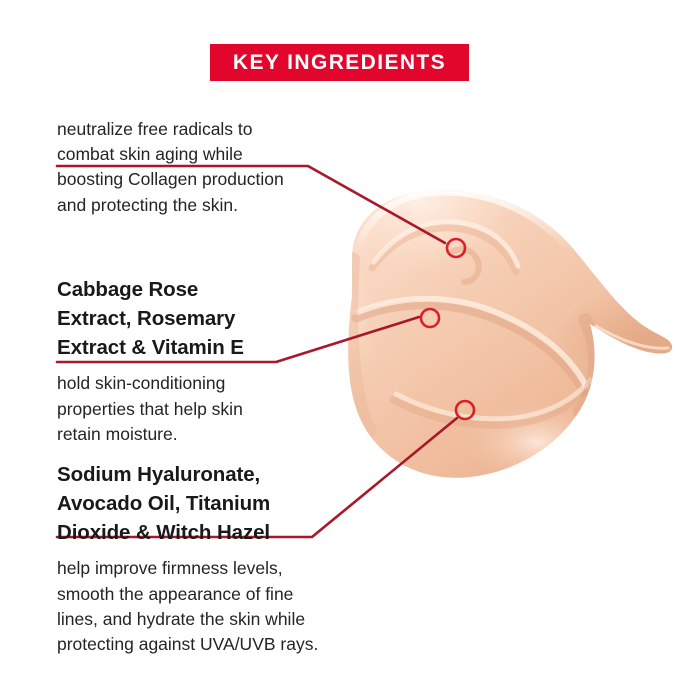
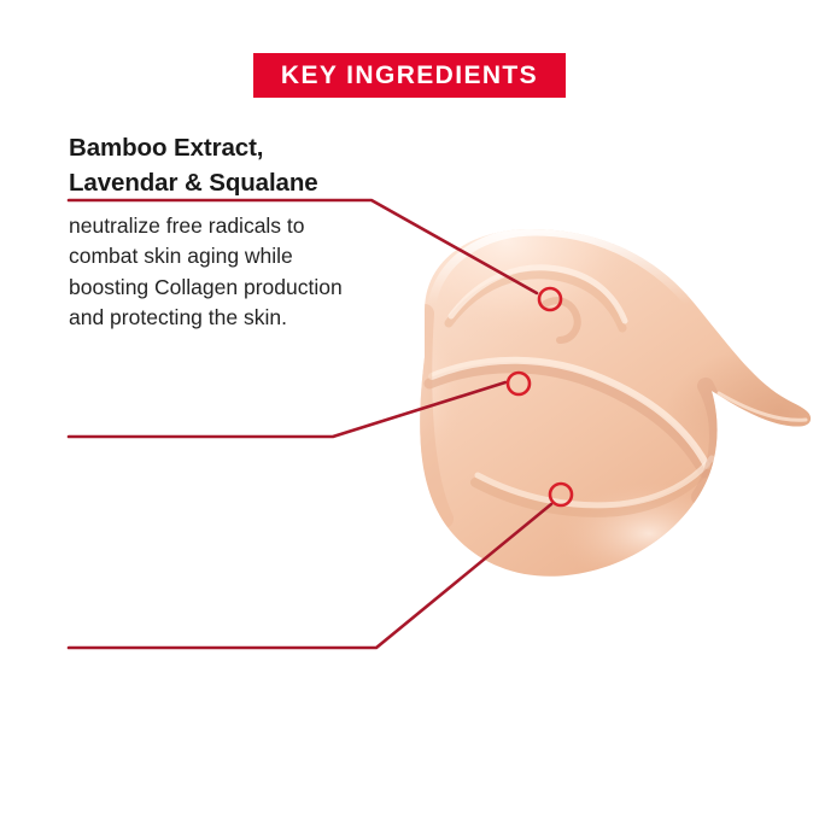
  KEY INGREDIENTS
+ Bamboo Extract,
+ Lavendar & Squalane
  neutralize free radicals to
  combat skin aging while
  boosting Collagen production
  and protecting the skin.
- Cabbage Rose
- Extract, Rosemary
- Extract & Vitamin E
- hold skin-conditioning
- properties that help skin
- retain moisture.
- Sodium Hyaluronate,
- Avocado Oil, Titanium
- Dioxide & Witch Hazel
- help improve firmness levels,
- smooth the appearance of fine
- lines, and hydrate the skin while
- protecting against UVA/UVB rays.
